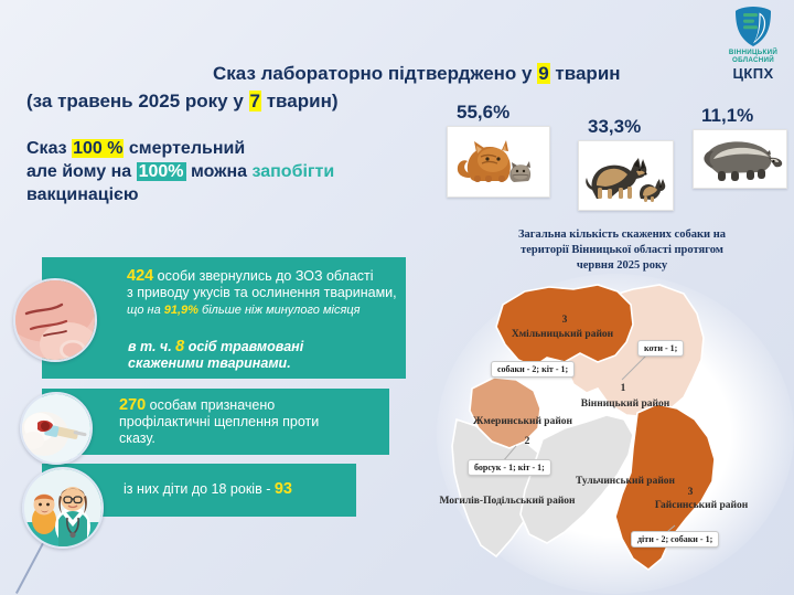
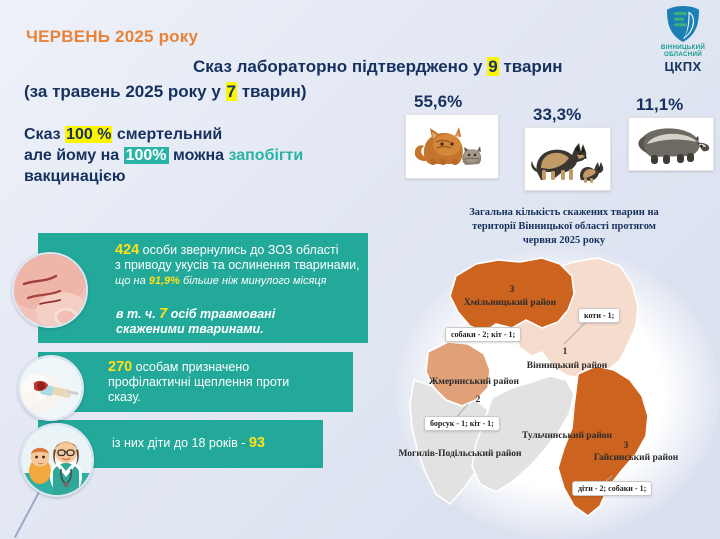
  ЦКПХ
+ ЧЕРВЕНЬ 2025 року
  Сказ лабораторно підтверджено у 9 тварин
  (за травень 2025 року у 7 тварин)
  Сказ 100 % смертельний
  але йому на 100% можна запобігти
  вакцинацією
  55,6%
  33,3%
  11,1%
  424 особи звернулись до ЗОЗ області
  з приводу укусів та ослинення тваринами,
  що на 91,9% більше ніж минулого місяця
- в т. ч. 8 осіб травмовані
+ в т. ч. 7 осіб травмовані
  скаженими тваринами.
  270 особам призначено
  профілактичні щеплення проти
  сказу.
  із них діти до 18 років - 93
- Загальна кількість скажених собаки на
+ Загальна кількість скажених тварин на
  території Вінницької області протягом
  червня 2025 року
  Хмільницький район
  3
  Вінницький район
  1
  Жмеринський район
  2
  Тульчинський район
  Могилів-Подільський район
  Гайсинський район
  3
  собаки - 2; кіт - 1;
  коти - 1;
  борсук - 1; кіт - 1;
  діти - 2; собаки - 1;
